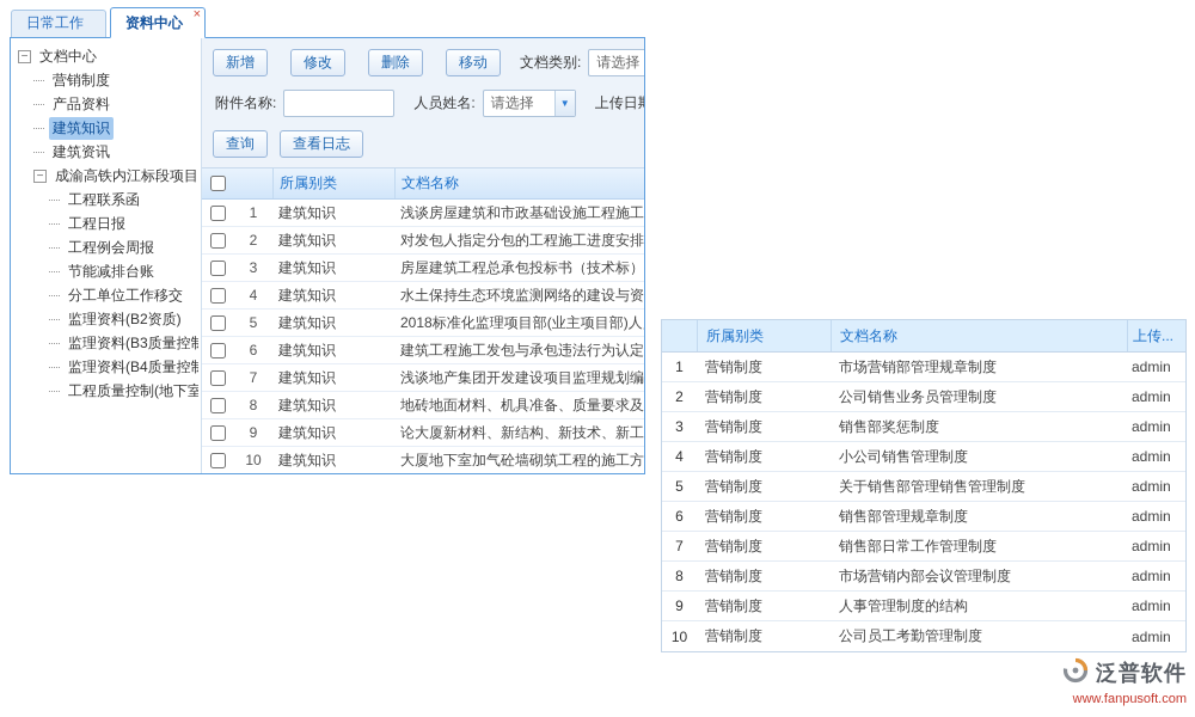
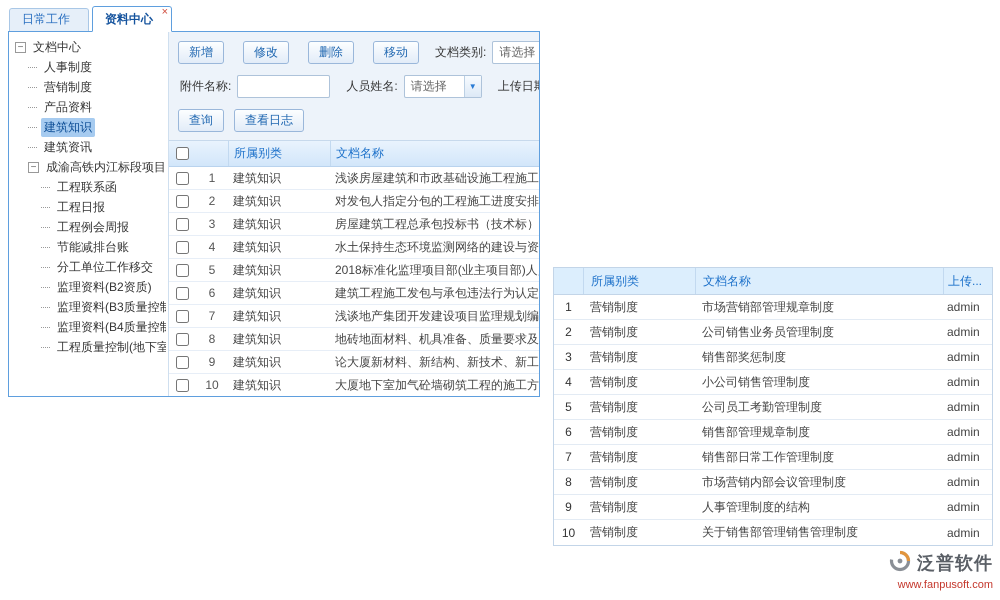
  日常工作
  资料中心
  ×
  −
  文档中心
+ 人事制度
  营销制度
  产品资料
  建筑知识
  建筑资讯
  −
  成渝高铁内江标段项目
  工程联系函
  工程日报
  工程例会周报
  节能减排台账
  分工单位工作移交
  监理资料(B2资质)
  监理资料(B3质量控制
  监理资料(B4质量控制
  工程质量控制(地下室
  新增
  修改
  删除
  移动
  文档类别:
  请选择
  附件名称:
  人员姓名:
  请选择
  ▼
  查询
  查看日志
  所属别类
  文档名称
  1
  建筑知识
  浅谈房屋建筑和市政基础设施工程施工
  2
  建筑知识
  对发包人指定分包的工程施工进度安排
  3
  建筑知识
  房屋建筑工程总承包投标书（技术标）
  4
  建筑知识
  水土保持生态环境监测网络的建设与资
  5
  建筑知识
  2018标准化监理项目部(业主项目部)人
  6
  建筑知识
  建筑工程施工发包与承包违法行为认定
  7
  建筑知识
  浅谈地产集团开发建设项目监理规划编
  8
  建筑知识
  地砖地面材料、机具准备、质量要求及
  9
  建筑知识
  论大厦新材料、新结构、新技术、新工
  10
  建筑知识
  大厦地下室加气砼墙砌筑工程的施工方
  所属别类
  文档名称
  上传...
  1
  营销制度
  市场营销部管理规章制度
  admin
  2
  营销制度
  公司销售业务员管理制度
  admin
  3
  营销制度
  销售部奖惩制度
  admin
  4
  营销制度
  小公司销售管理制度
  admin
  5
  营销制度
- 关于销售部管理销售管理制度
+ 公司员工考勤管理制度
  admin
  6
  营销制度
  销售部管理规章制度
  admin
  7
  营销制度
  销售部日常工作管理制度
  admin
  8
  营销制度
  市场营销内部会议管理制度
  admin
  9
  营销制度
  人事管理制度的结构
  admin
  10
  营销制度
- 公司员工考勤管理制度
+ 关于销售部管理销售管理制度
  admin
  泛普软件
  www.fanpusoft.com
